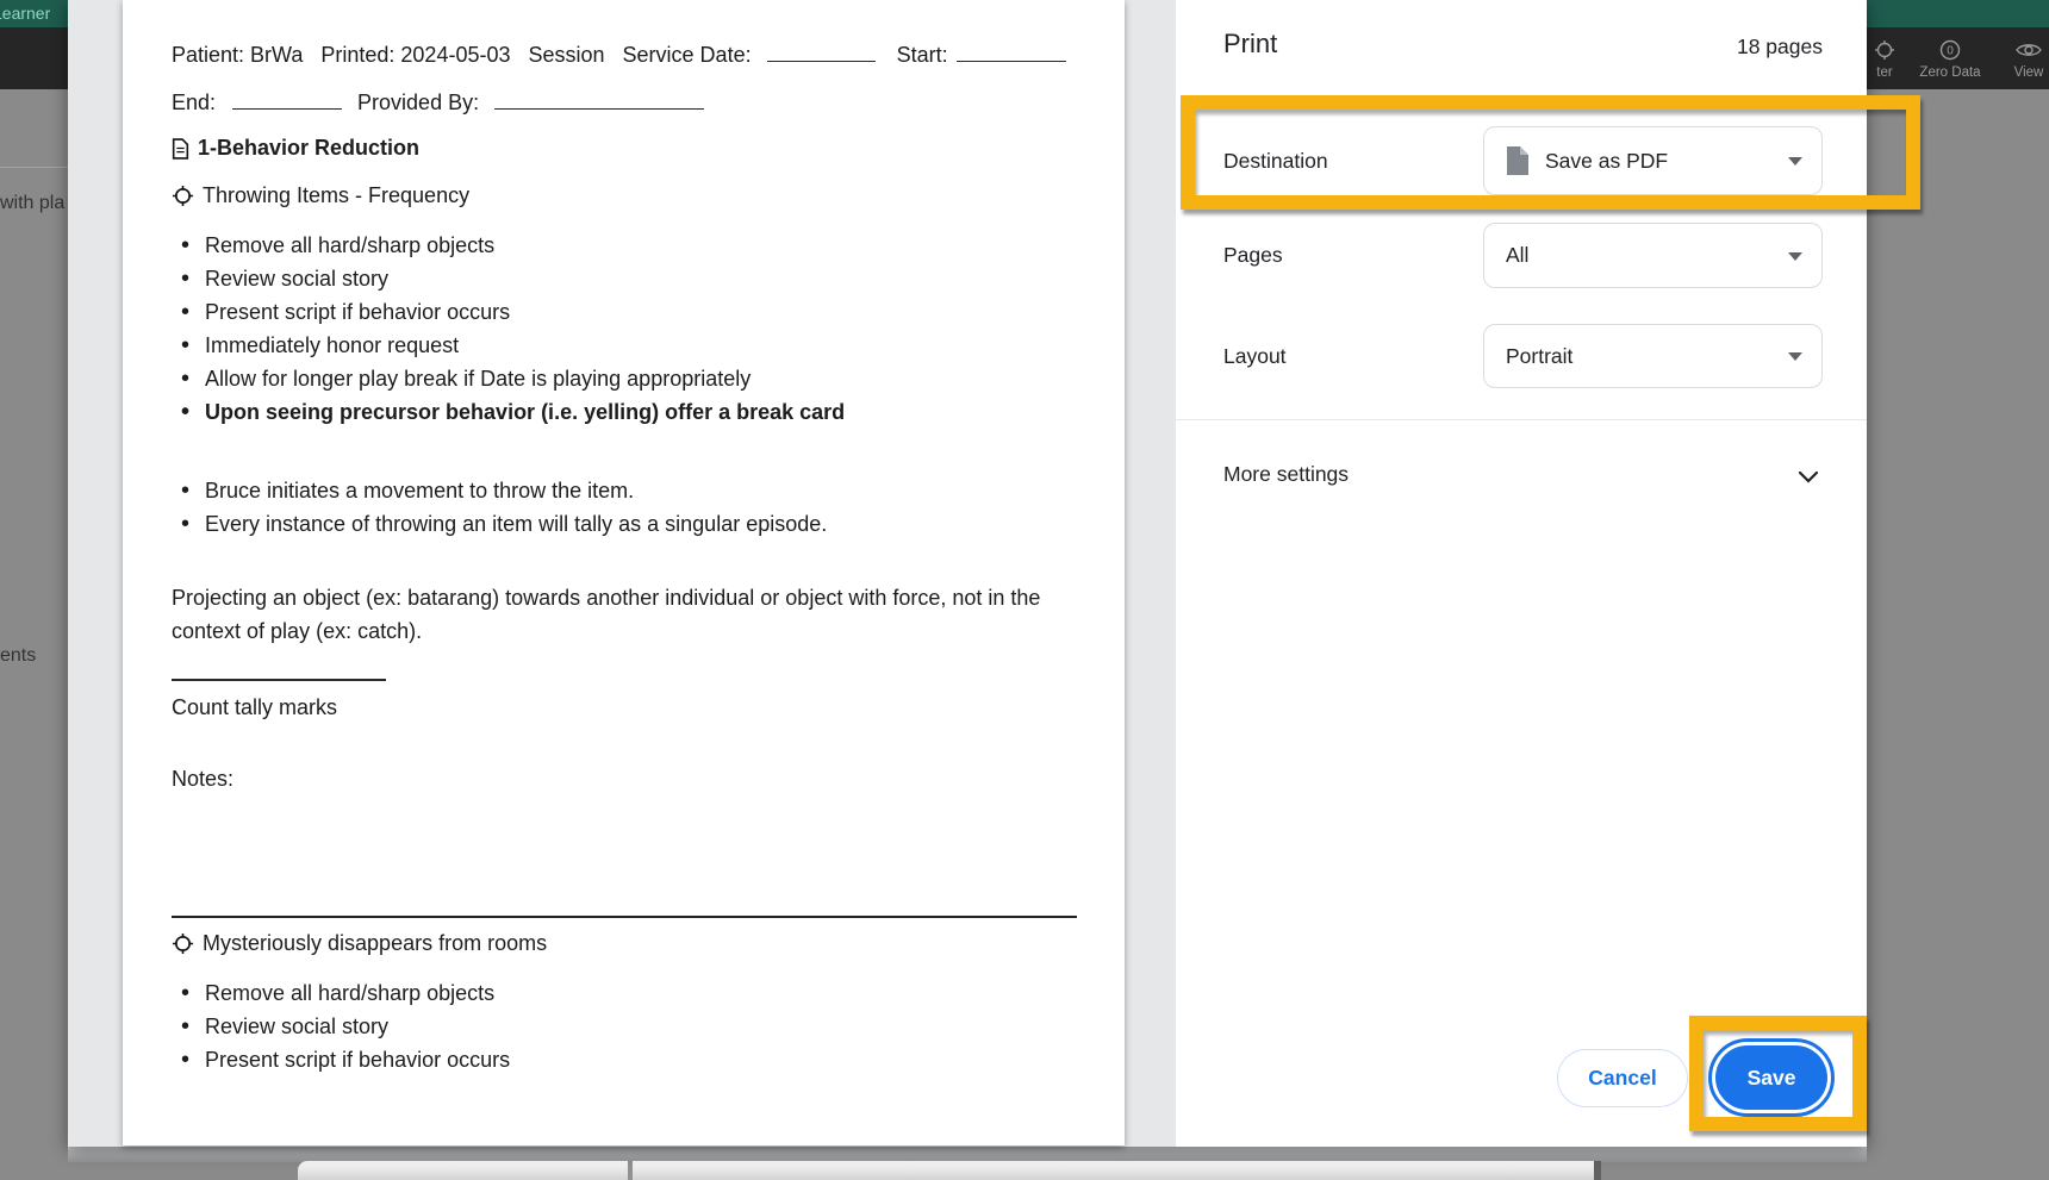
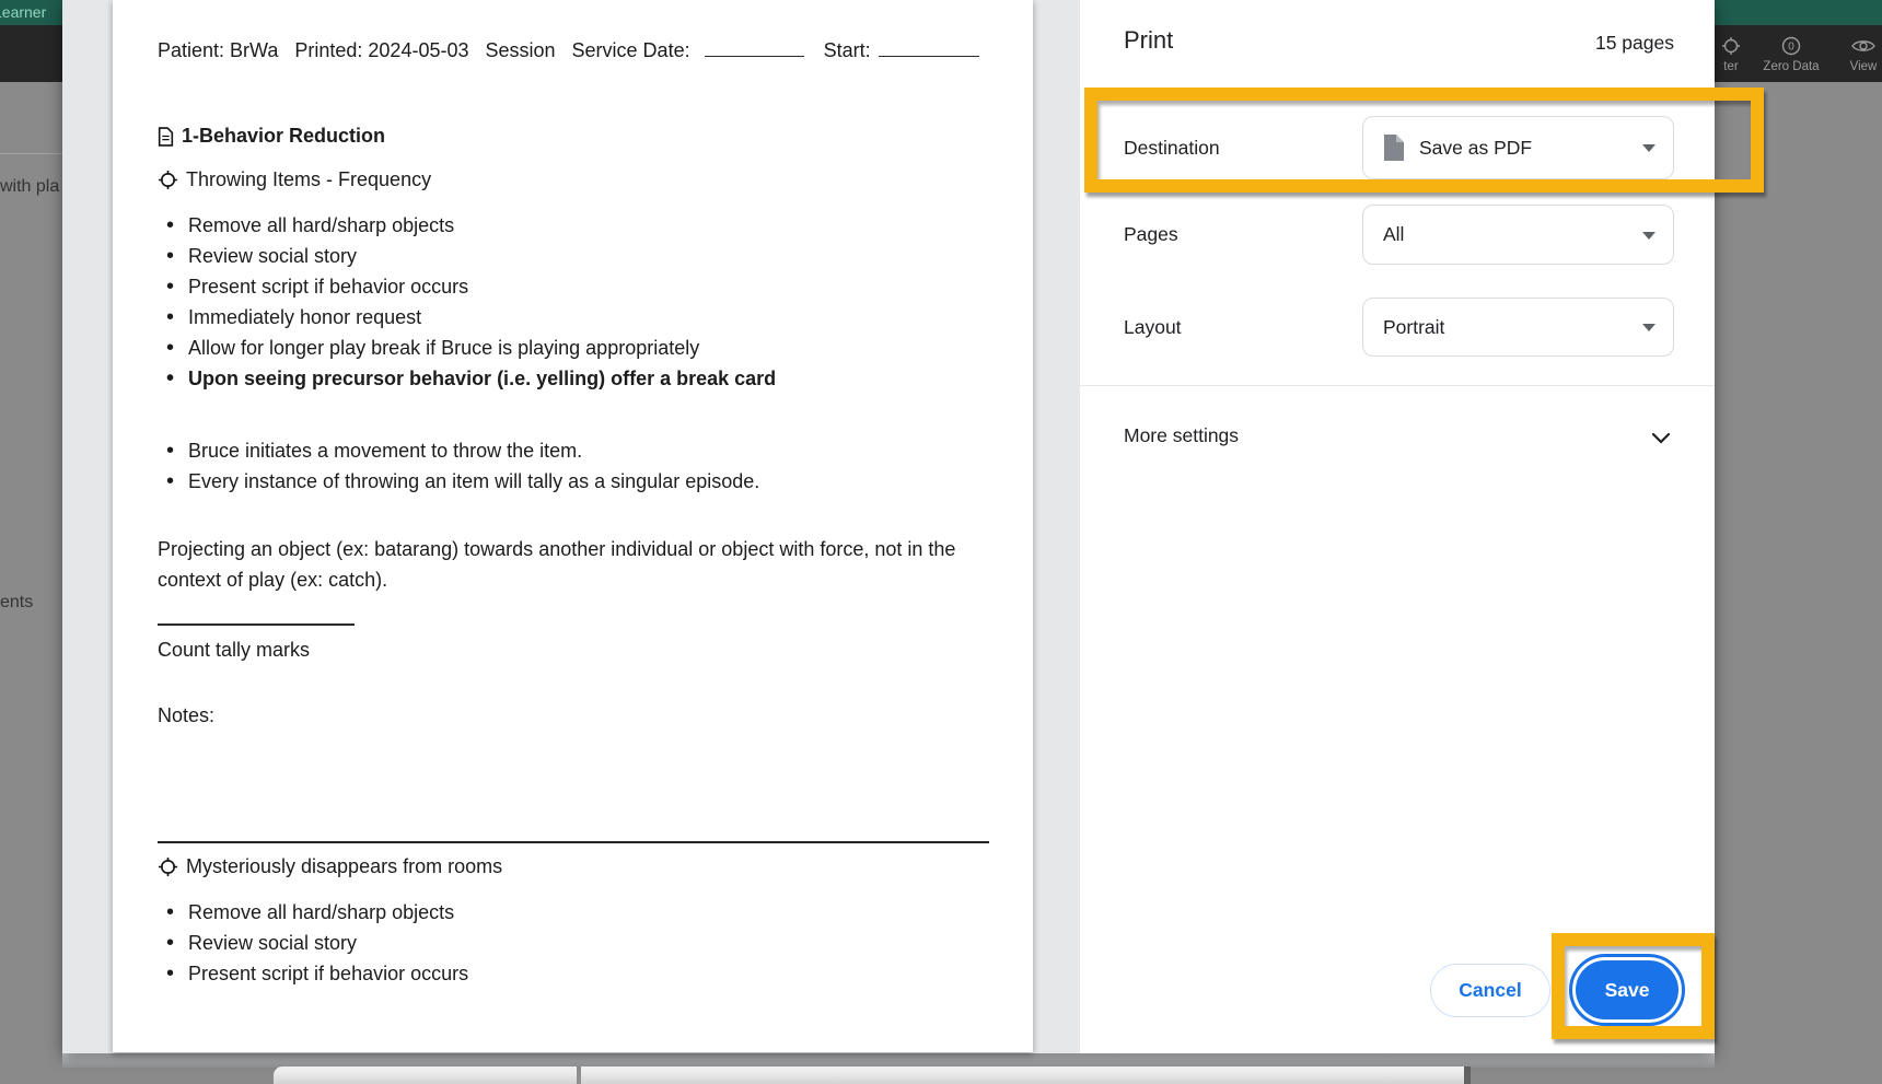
  earner
  ter
  0
  Zero Data
  View
  with pla
  ents
  Patient: BrWa Printed: 2024-05-03 Session Service Date: Start:
- End: Provided By:
  1-Behavior Reduction
  Throwing Items - Frequency
  Remove all hard/sharp objects
  Review social story
  Present script if behavior occurs
  Immediately honor request
- Allow for longer play break if Date is playing appropriately
+ Allow for longer play break if Bruce is playing appropriately
  Upon seeing precursor behavior (i.e. yelling) offer a break card
  Bruce initiates a movement to throw the item.
  Every instance of throwing an item will tally as a singular episode.
  Projecting an object (ex: batarang) towards another individual or object with force, not in the context of play (ex: catch).
  Count tally marks
  Notes:
  Mysteriously disappears from rooms
  Remove all hard/sharp objects
  Review social story
  Present script if behavior occurs
  Print
- 18 pages
+ 15 pages
  Destination
  Save as PDF
  Pages
  All
  Layout
  Portrait
  More settings
  Cancel
  Save
